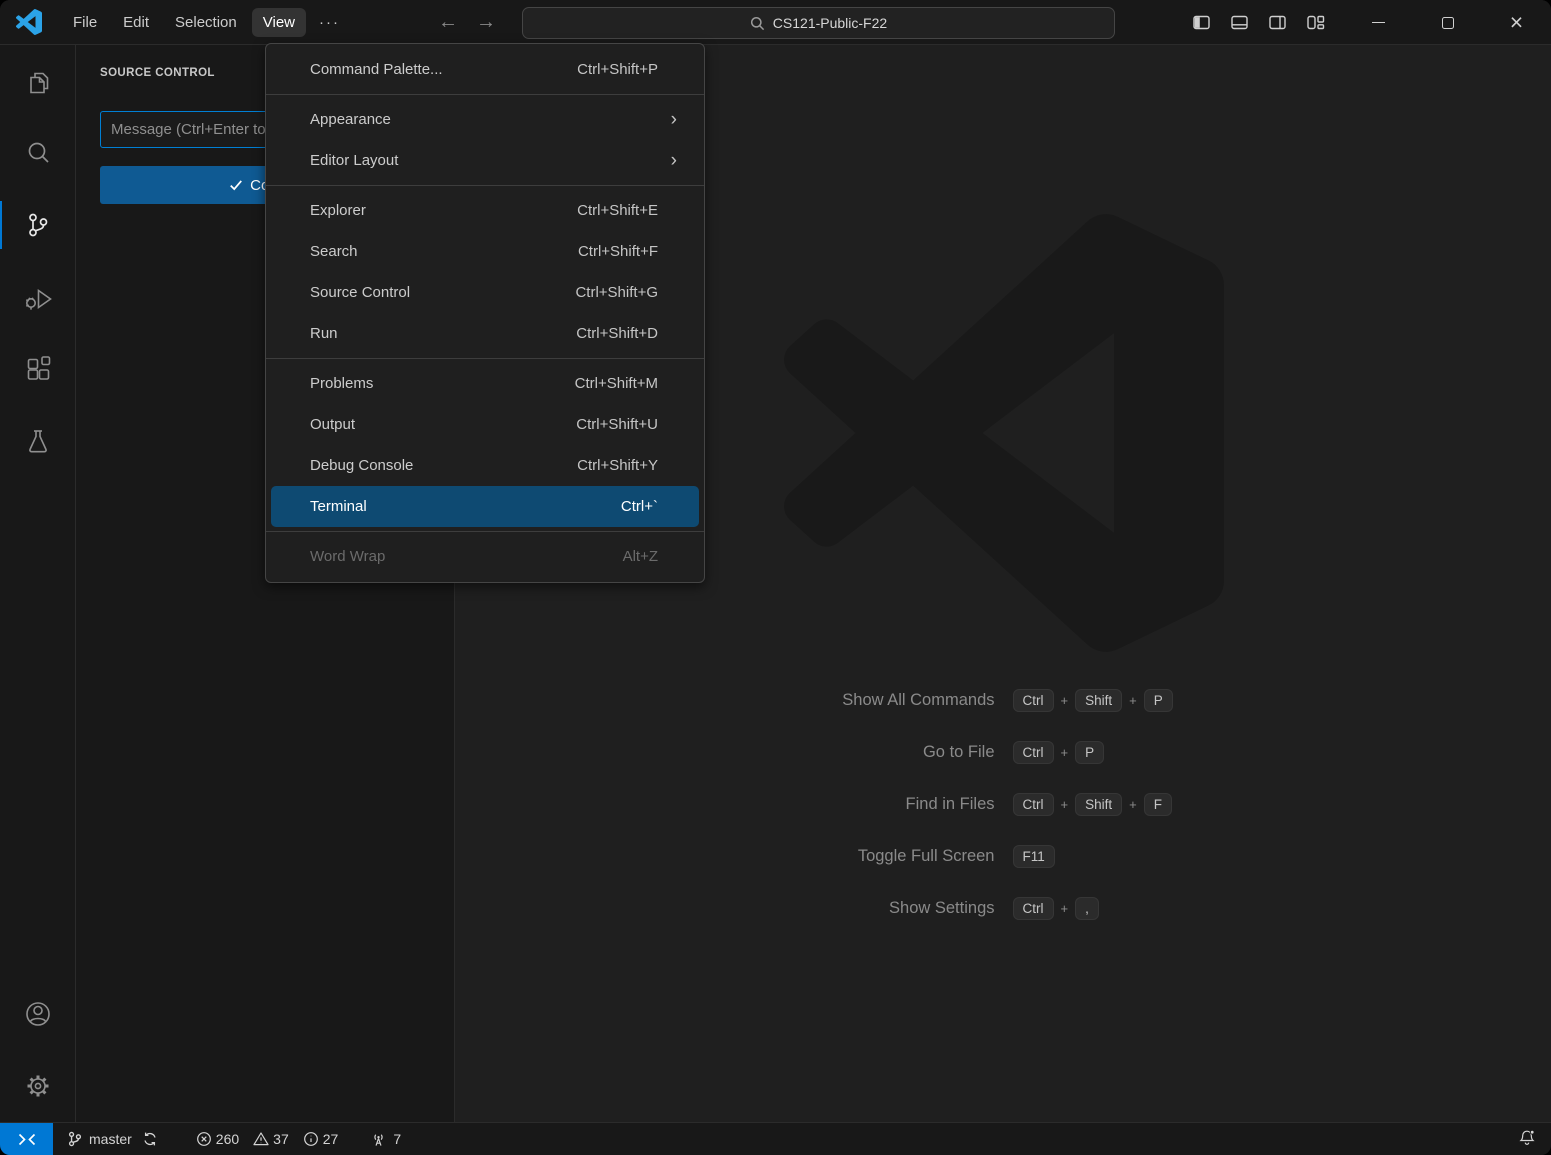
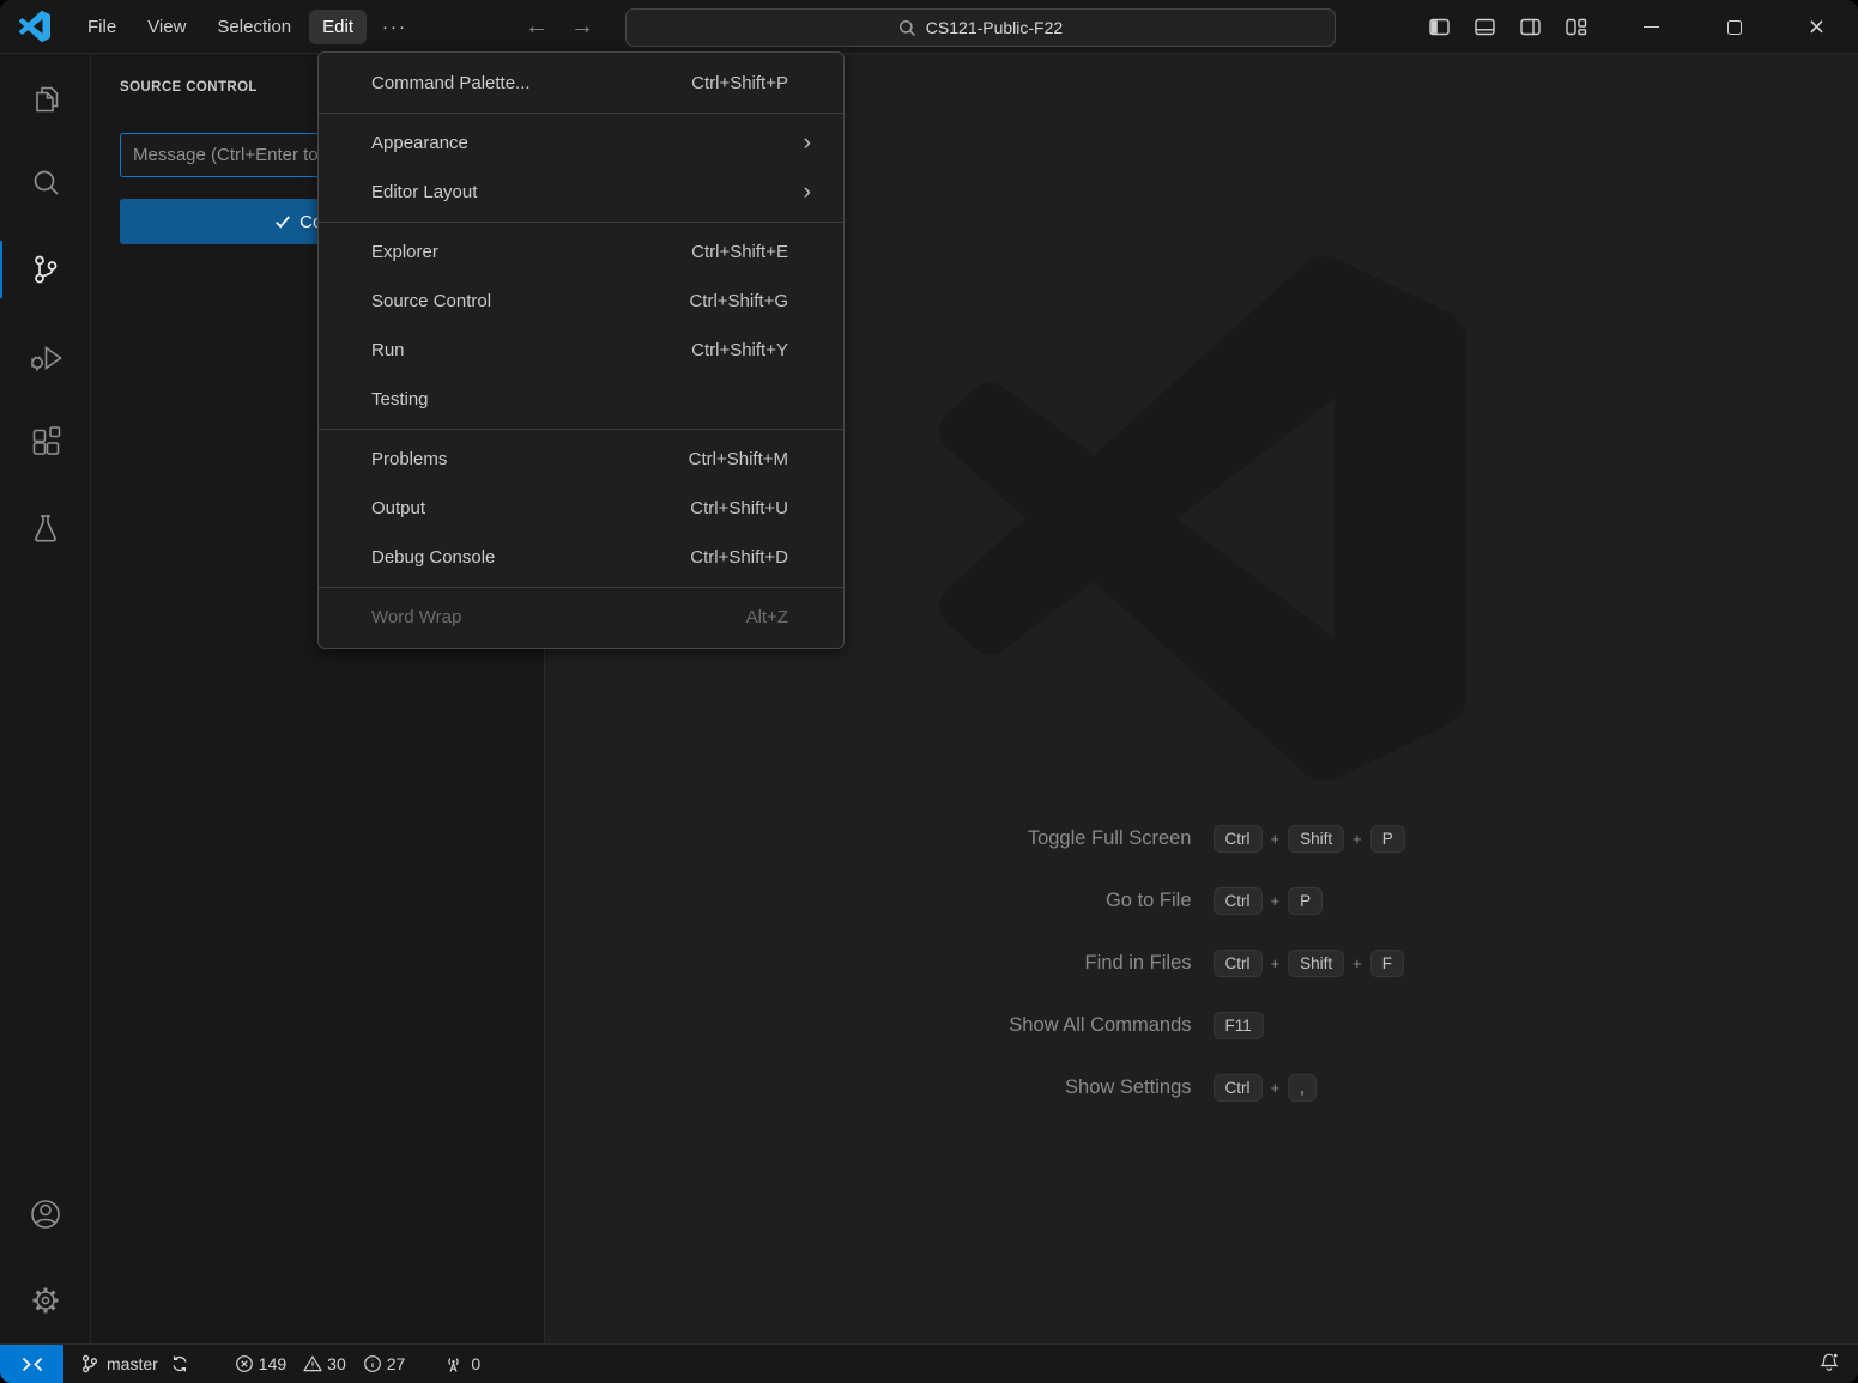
  File
- Edit
+ View
  Selection
- View
+ Edit
  ···
  ←
  →
  CS121-Public-F22
  ×
  SOURCE CONTROL
- Show All Commands
+ Toggle Full Screen
  Ctrl
  +
  Shift
  +
  P
  Go to File
  Ctrl
  +
  P
  Find in Files
  Ctrl
  +
  Shift
  +
  F
- Toggle Full Screen
+ Show All Commands
  F11
  Show Settings
  Ctrl
  +
  ,
  master
- 260
+ 149
- 37
+ 30
  27
- 7
+ 0
  Command Palette...
  Ctrl+Shift+P
  Appearance
  ›
  Editor Layout
  ›
  Explorer
  Ctrl+Shift+E
- Search
- Ctrl+Shift+F
  Source Control
  Ctrl+Shift+G
  Run
- Ctrl+Shift+D
+ Ctrl+Shift+Y
+ Testing
  Problems
  Ctrl+Shift+M
  Output
  Ctrl+Shift+U
  Debug Console
- Ctrl+Shift+Y
+ Ctrl+Shift+D
- Terminal
- Ctrl+`
  Word Wrap
  Alt+Z
